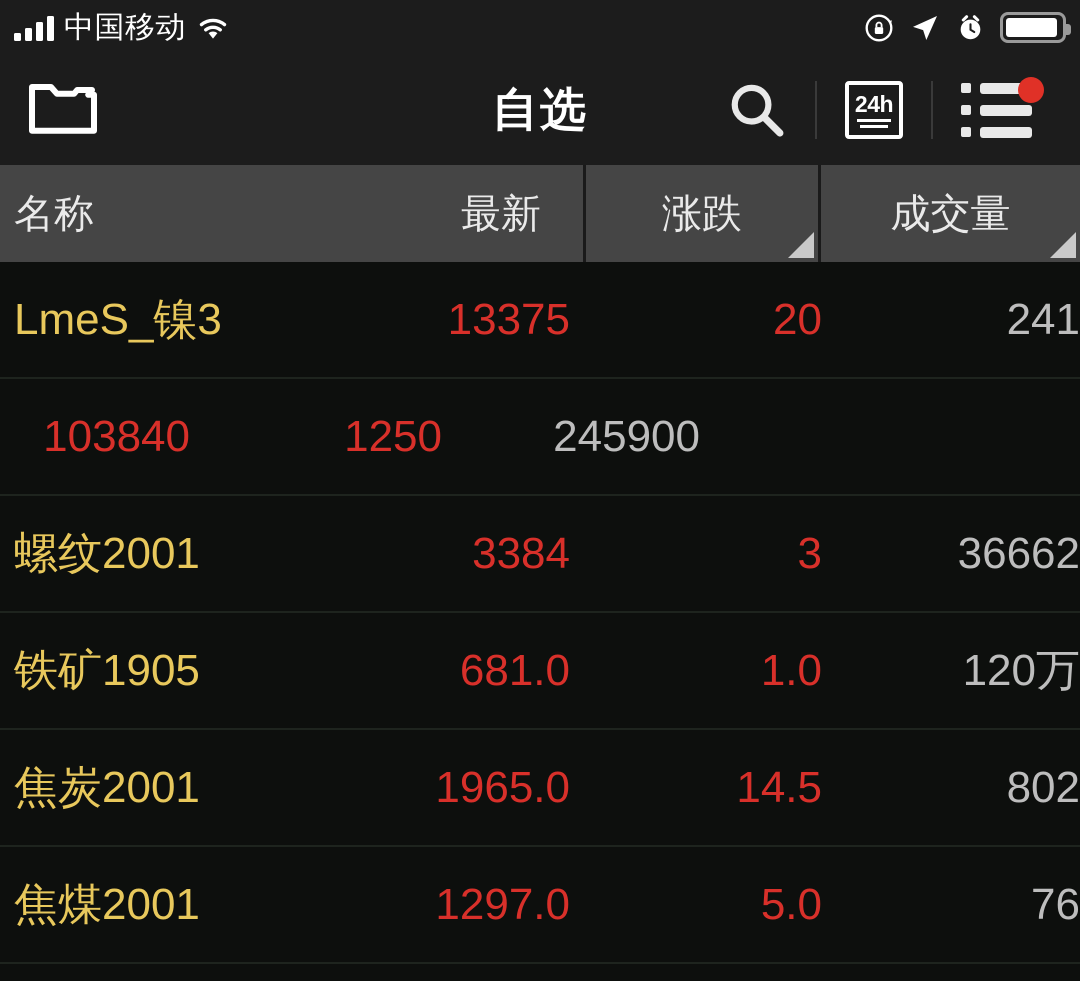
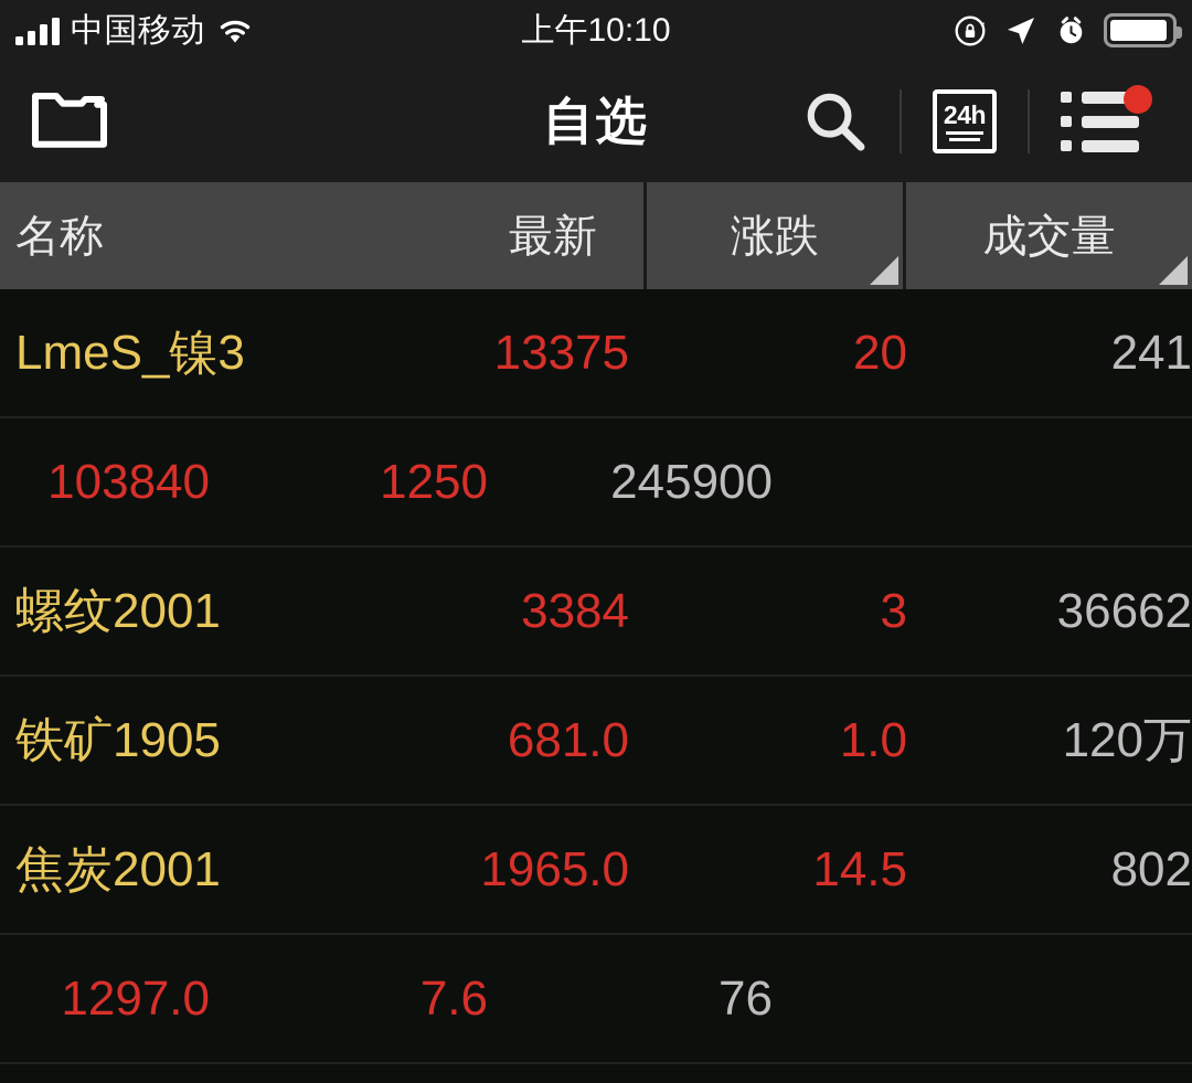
  中国移动
+ 上午10:10
  自选
  24h
  名称
  最新
  涨跌
  成交量
  LmeS_镍3
  13375
  20
  241
  103840
  1250
  245900
  螺纹2001
  3384
  3
  36662
  铁矿1905
  681.0
  1.0
  120万
  焦炭2001
  1965.0
  14.5
  802
- 焦煤2001
  1297.0
- 5.0
+ 7.6
  76
